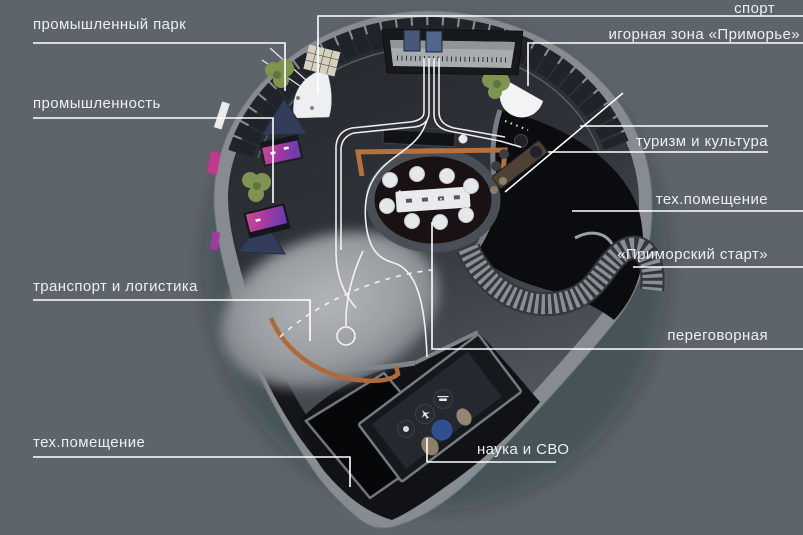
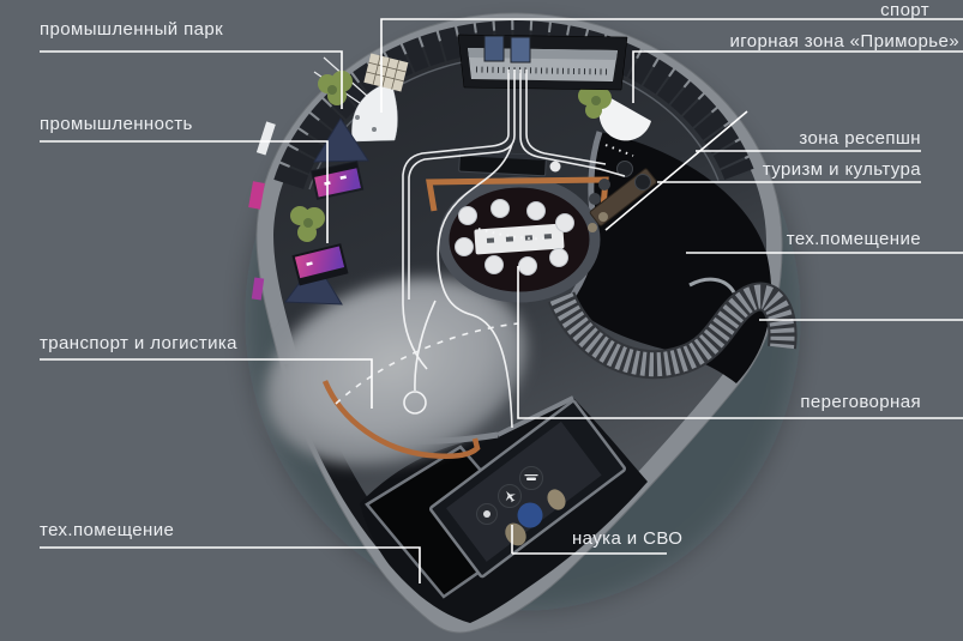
  промышленный парк
  промышленность
  транспорт и логистика
  тех.помещение
  спорт
  игорная зона «Приморье»
+ зона ресепшн
  туризм и культура
  тех.помещение
- «Приморский старт»
  переговорная
  наука и СВО
